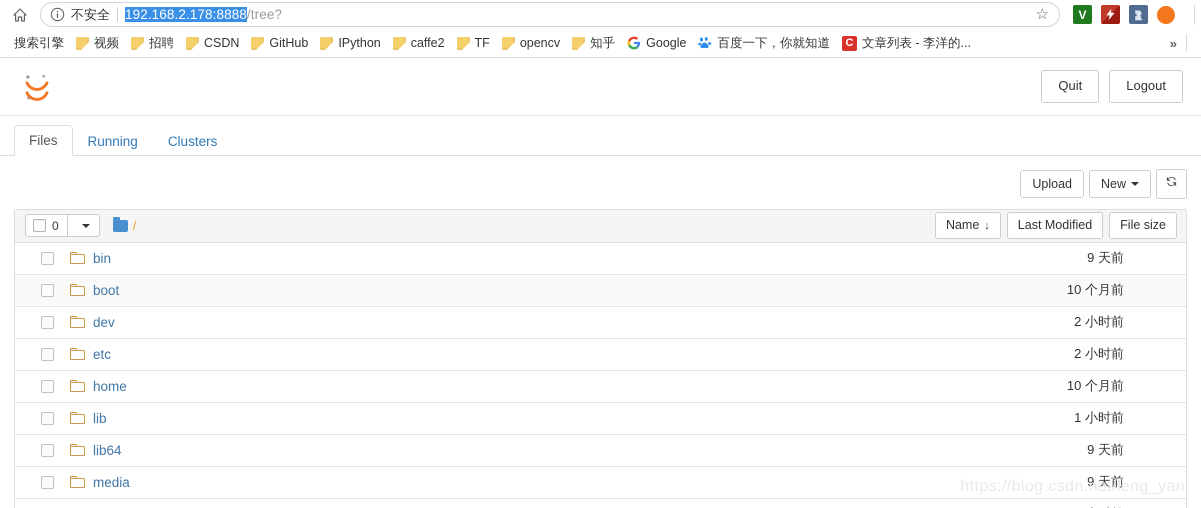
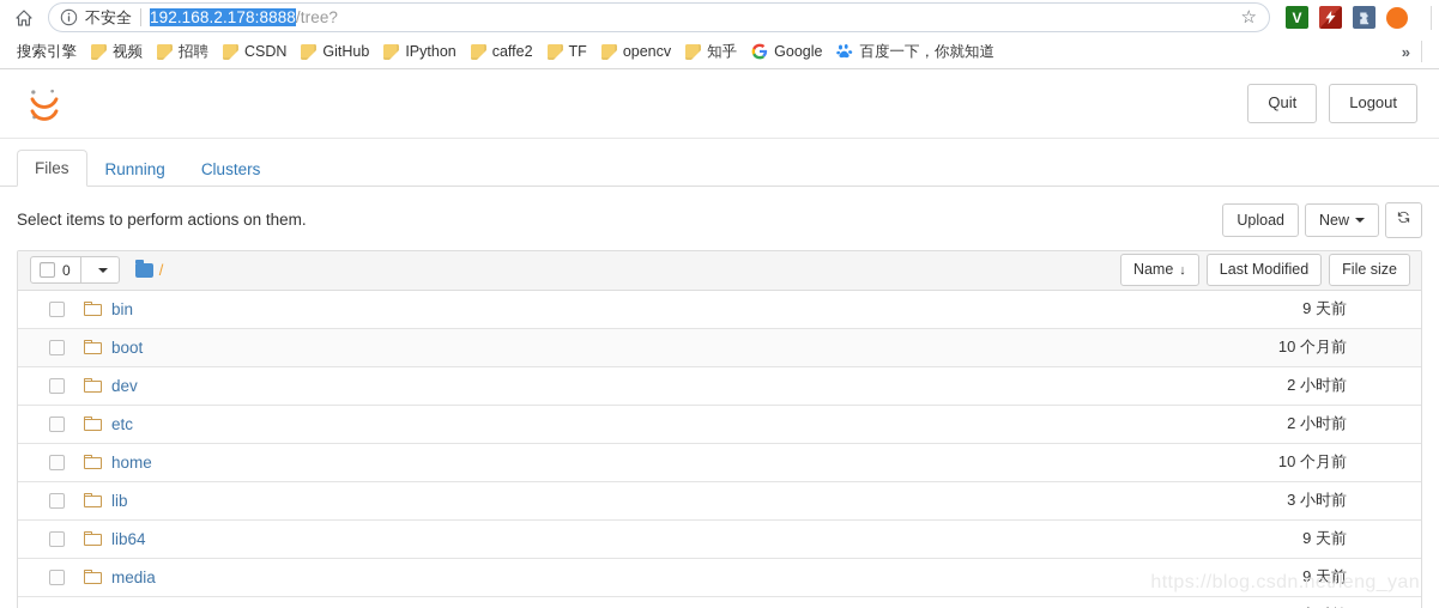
  不安全
  192.168.2.178:8888/tree?
  ☆
  V
  搜索引擎
  视频
  招聘
  CSDN
  GitHub
  IPython
  caffe2
  TF
  opencv
  知乎
  Google
  百度一下，你就知道
- C
- 文章列表 - 李洋的...
  »
  Quit
  Logout
  Files
  Running
  Clusters
+ Select items to perform actions on them.
  Upload
  New
  0
  /
  Name ↓
  Last Modified
  File size
  bin
  9 天前
  boot
  10 个月前
  dev
  2 小时前
  etc
  2 小时前
  home
  10 个月前
  lib
- 1 小时前
+ 3 小时前
  lib64
  9 天前
  media
  9 天前
  https://blog.csdn.net/leng_yan
